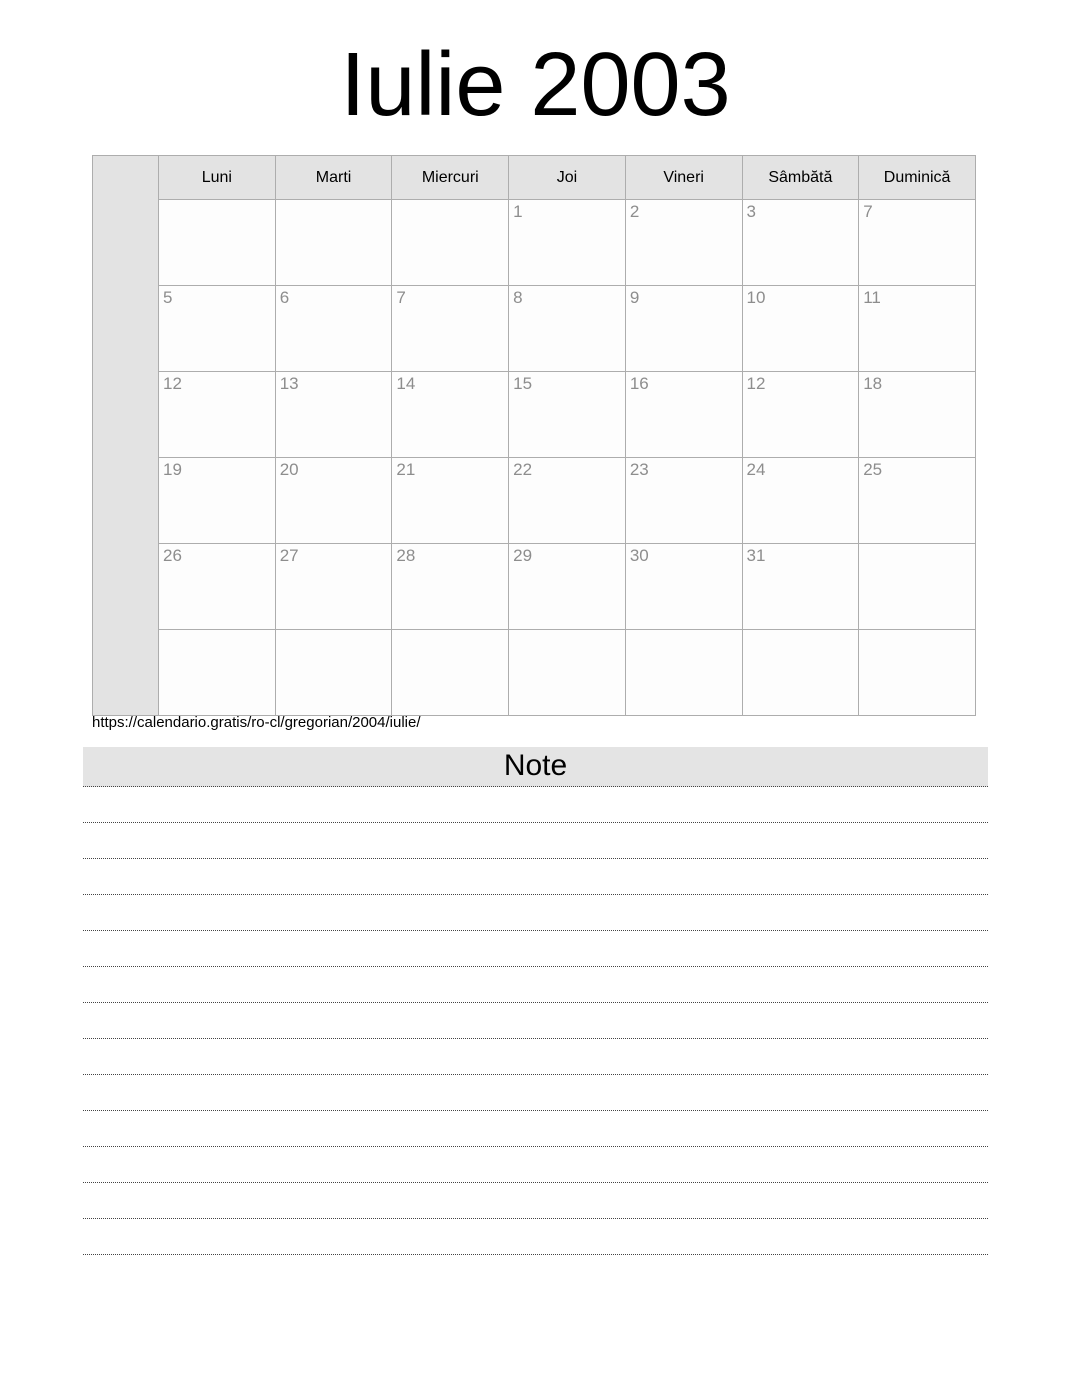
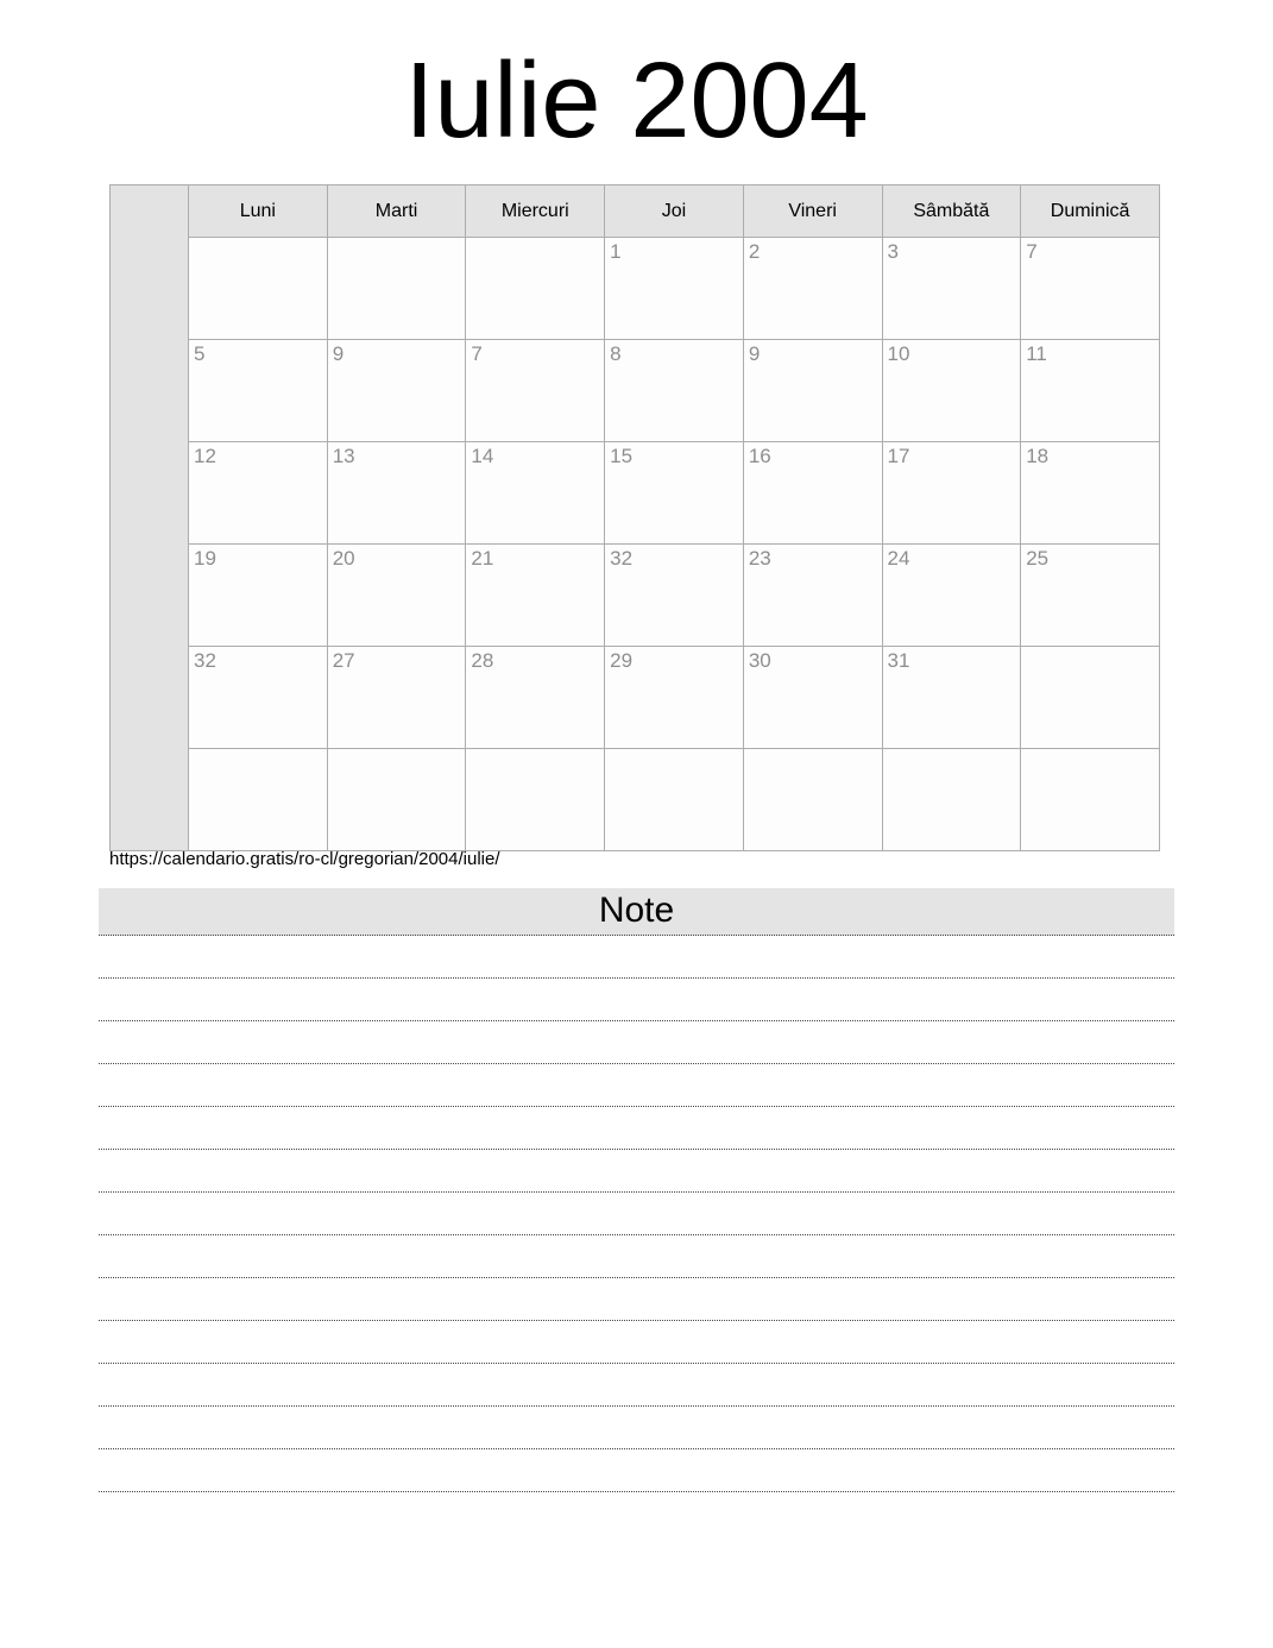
- Iulie 2003
+ Iulie 2004
  	Luni	Marti	Miercuri	Joi	Vineri	Sâmbătă	Duminică
  			1	2	3	7
- 5	6	7	8	9	10	11
+ 5	9	7	8	9	10	11
- 12	13	14	15	16	12	18
+ 12	13	14	15	16	17	18
- 19	20	21	22	23	24	25
+ 19	20	21	32	23	24	25
- 26	27	28	29	30	31
+ 32	27	28	29	30	31
  https://calendario.gratis/ro-cl/gregorian/2004/iulie/
  Note
